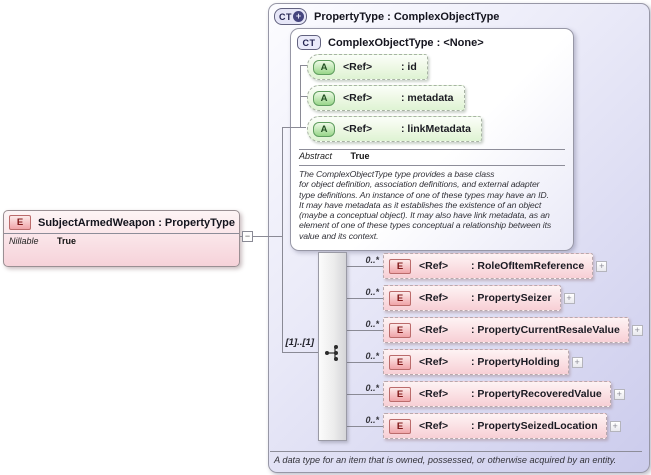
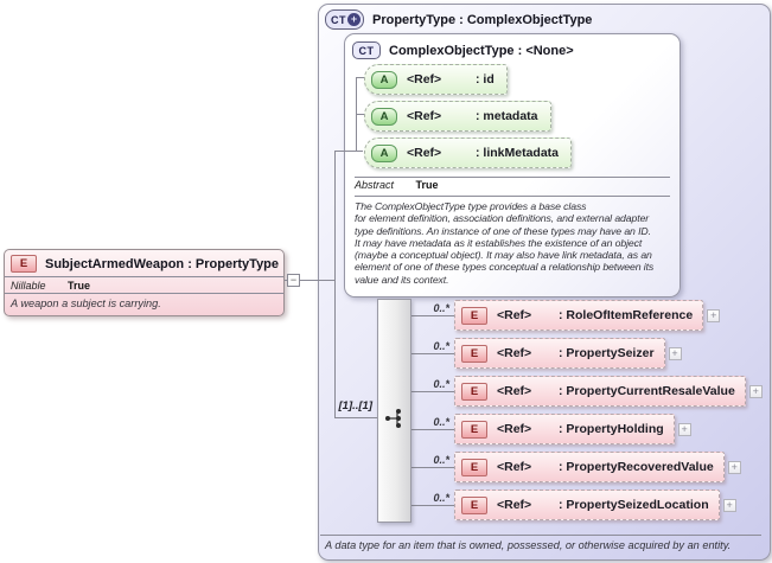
  CT
  +
  PropertyType : ComplexObjectType
  CT
  ComplexObjectType : <None>
  A
  <Ref>
  : id
  A
  <Ref>
  : metadata
  A
  <Ref>
  : linkMetadata
  Abstract True
  The ComplexObjectType type provides a base class
- for object definition, association definitions, and external adapter
+ for element definition, association definitions, and external adapter
  type definitions. An instance of one of these types may have an ID.
  It may have metadata as it establishes the existence of an object
  (maybe a conceptual object). It may also have link metadata, as an
  element of one of these types conceptual a relationship between its
  value and its context.
  E
  SubjectArmedWeapon : PropertyType
  Nillable True
+ A weapon a subject is carrying.
  −
  [1]..[1]
  0..*
  E
  <Ref>
  : RoleOfItemReference
  +
  0..*
  E
  <Ref>
  : PropertySeizer
  +
  0..*
  E
  <Ref>
  : PropertyCurrentResaleValue
  +
  0..*
  E
  <Ref>
  : PropertyHolding
  +
  0..*
  E
  <Ref>
  : PropertyRecoveredValue
  +
  0..*
  E
  <Ref>
  : PropertySeizedLocation
  +
  A data type for an item that is owned, possessed, or otherwise acquired by an entity.
